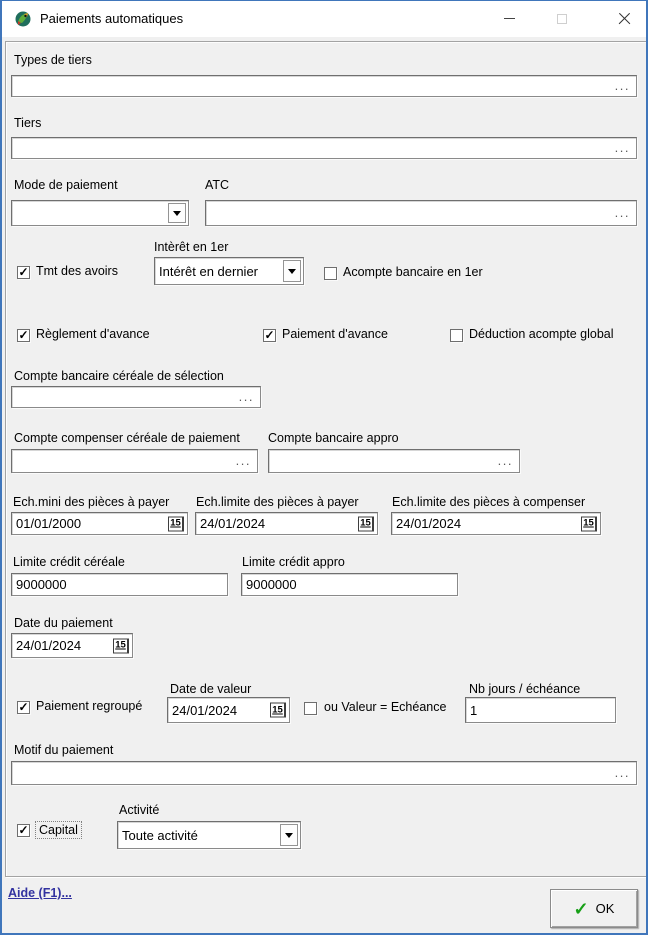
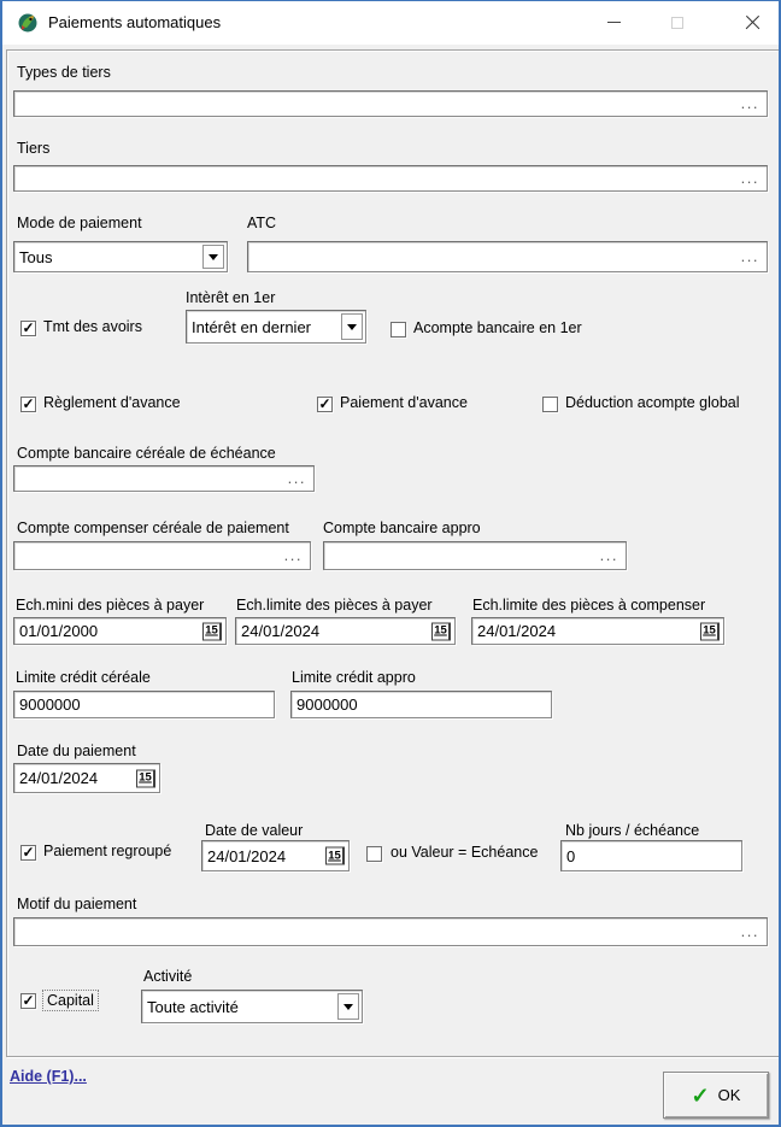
  Paiements automatiques
  Types de tiers
  ...
  Tiers
  ...
  Mode de paiement
+ Tous
  ATC
  ...
  Intèrêt en 1er
  ✓
  Tmt des avoirs
  Intérêt en dernier
  Acompte bancaire en 1er
  ✓
  Règlement d'avance
  ✓
  Paiement d'avance
  Déduction acompte global
- Compte bancaire céréale de sélection
+ Compte bancaire céréale de échéance
  ...
  Compte compenser céréale de paiement
  ...
  Compte bancaire appro
  ...
  Ech.mini des pièces à payer
  01/01/2000
  15
  Ech.limite des pièces à payer
  24/01/2024
  15
  Ech.limite des pièces à compenser
  24/01/2024
  15
  Limite crédit céréale
  9000000
  Limite crédit appro
  9000000
  Date du paiement
  24/01/2024
  15
  Date de valeur
  Nb jours / échéance
  ✓
  Paiement regroupé
  24/01/2024
  15
  ou Valeur = Echéance
- 1
+ 0
  Motif du paiement
  ...
  Activité
  ✓
  Capital
  Toute activité
  Aide (F1)...
  ✓
  OK
